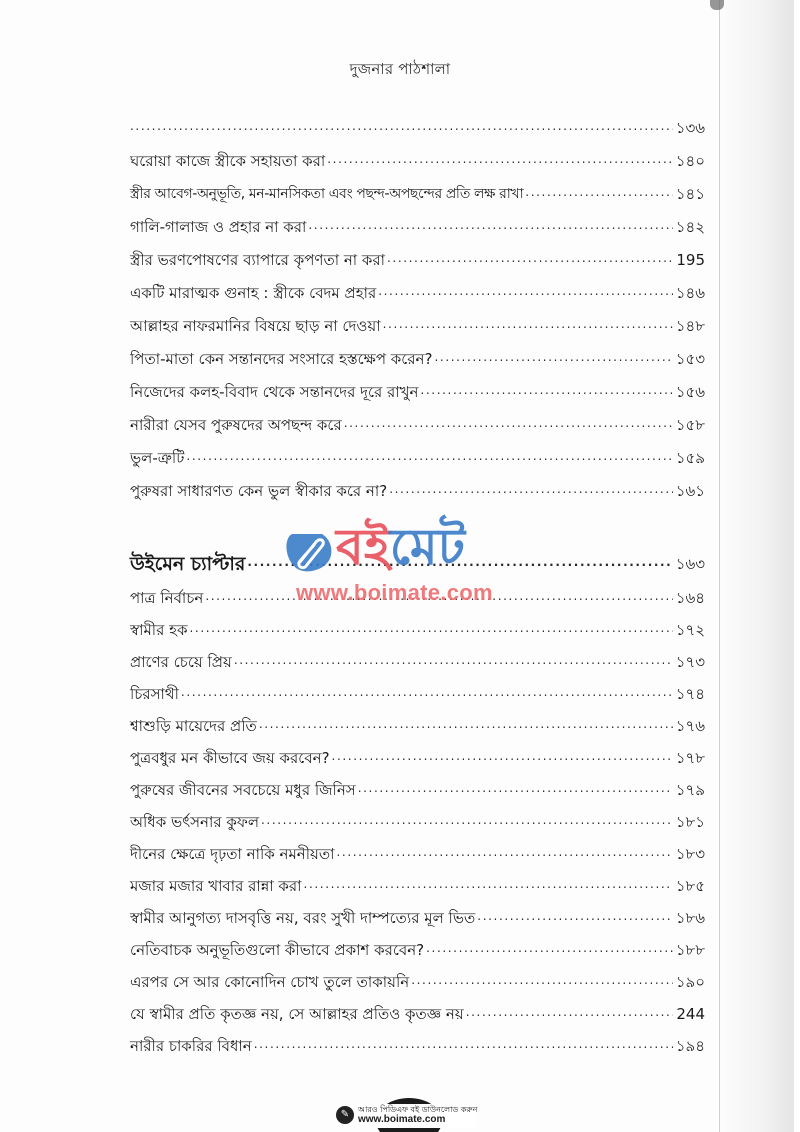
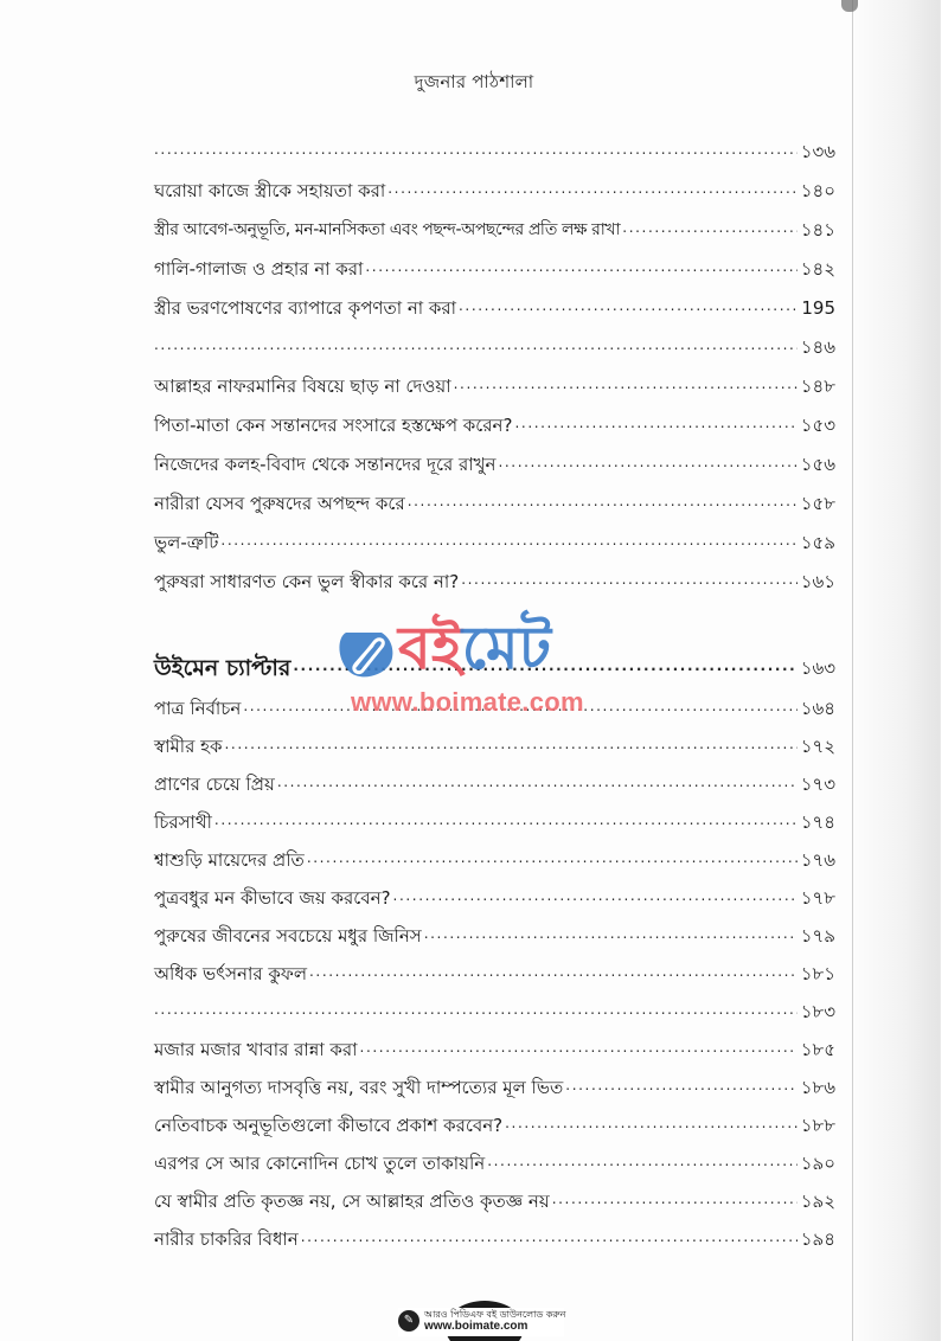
  দুজনার পাঠশালা
  ১৩৬
  ঘরোয়া কাজে স্ত্রীকে সহায়তা করা
  ১৪০
  স্ত্রীর আবেগ-অনুভূতি, মন-মানসিকতা এবং পছন্দ-অপছন্দের প্রতি লক্ষ রাখা
  ১৪১
  গালি-গালাজ ও প্রহার না করা
  ১৪২
  স্ত্রীর ভরণপোষণের ব্যাপারে কৃপণতা না করা
  195
- একটি মারাত্মক গুনাহ : স্ত্রীকে বেদম প্রহার
  ১৪৬
  আল্লাহর নাফরমানির বিষয়ে ছাড় না দেওয়া
  ১৪৮
  পিতা-মাতা কেন সন্তানদের সংসারে হস্তক্ষেপ করেন?
  ১৫৩
  নিজেদের কলহ-বিবাদ থেকে সন্তানদের দূরে রাখুন
  ১৫৬
  নারীরা যেসব পুরুষদের অপছন্দ করে
  ১৫৮
  ভুল-ত্রুটি
  ১৫৯
  পুরুষরা সাধারণত কেন ভুল স্বীকার করে না?
  ১৬১
  উইমেন চ্যাপ্টার
  ১৬৩
  পাত্র নির্বাচন
  ১৬৪
  স্বামীর হক
  ১৭২
  প্রাণের চেয়ে প্রিয়
  ১৭৩
  চিরসাথী
  ১৭৪
  শ্বাশুড়ি মায়েদের প্রতি
  ১৭৬
  পুত্রবধুর মন কীভাবে জয় করবেন?
  ১৭৮
  পুরুষের জীবনের সবচেয়ে মধুর জিনিস
  ১৭৯
  অধিক ভর্ৎসনার কুফল
  ১৮১
- দীনের ক্ষেত্রে দৃঢ়তা নাকি নমনীয়তা
  ১৮৩
  মজার মজার খাবার রান্না করা
  ১৮৫
  স্বামীর আনুগত্য দাসবৃত্তি নয়, বরং সুখী দাম্পত্যের মূল ভিত
  ১৮৬
  নেতিবাচক অনুভূতিগুলো কীভাবে প্রকাশ করবেন?
  ১৮৮
  এরপর সে আর কোনোদিন চোখ তুলে তাকায়নি
  ১৯০
  যে স্বামীর প্রতি কৃতজ্ঞ নয়, সে আল্লাহর প্রতিও কৃতজ্ঞ নয়
- 244
+ ১৯২
  নারীর চাকরির বিধান
  ১৯৪
  বইমেট
  www.boimate.com
  ✎
  আরও পিডিএফ বই ডাউনলোড করুন
  www.boimate.com
